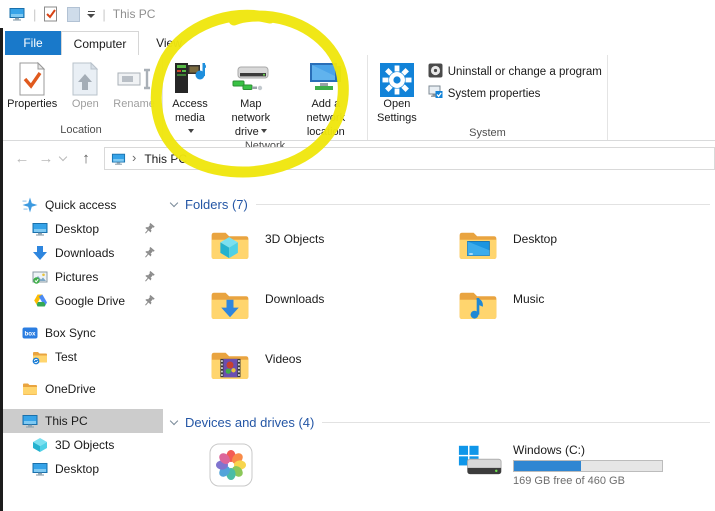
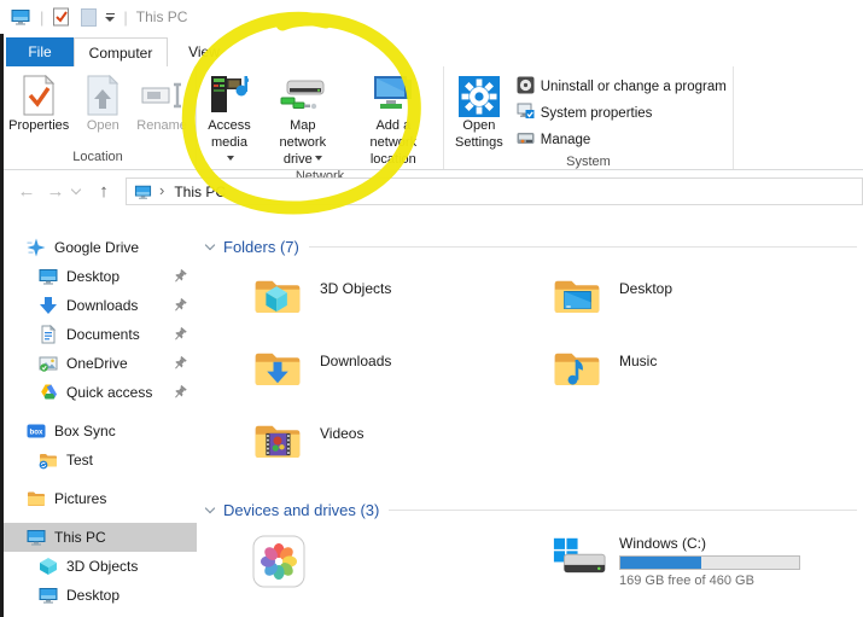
  |
  |
  This PC
  File
  Computer
  Vie
  Properties
  Open
  Renam
  Location
  Access
  media
  Map network
  drive
  Open
  Settings
  Uninstall or change a program
  System properties
+ Manage
  System
  ←
  →
  ↑
  ›
  This P
- Quick access
+ Google Drive
  Desktop
  Downloads
+ Documents
- Pictures
+ OneDrive
- Google Drive
+ Quick access
  Box Sync
  Test
- OneDrive
+ Pictures
  This PC
  3D Objects
  Desktop
  Folders (7)
  3D Objects
  Desktop
  Downloads
  Music
  Videos
- Devices and drives (4)
+ Devices and drives (3)
  Windows (C:)
  169 GB free of 460 GB
